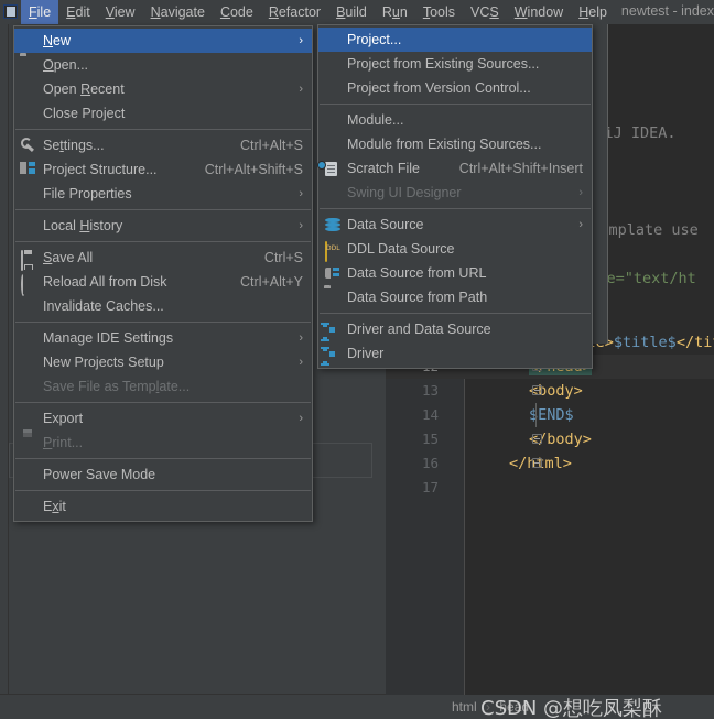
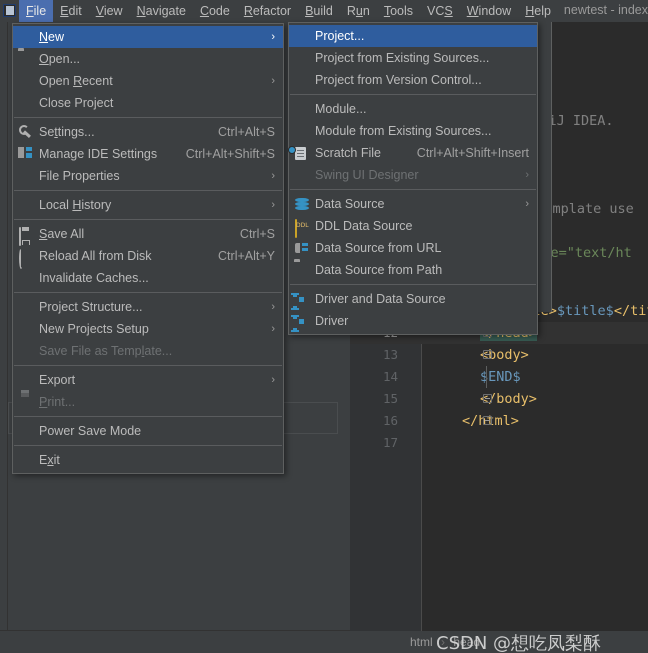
  mplate use
  e="text/ht
  body>
  $END$
  /body>
  </ml>
  13
  14
  15
  16
  17
  html › head
  CSDN @想吃凤梨酥
  File
  Edit
  View
  Navigate
  Code
  Refactor
  Build
  Run
  Tools
  VCS
  Window
  Help
  newtest - index
  New
  ›
  Open...
  Open Recent
  ›
  Close Project
  Settings...
  Ctrl+Alt+S
- Project Structure...
+ Manage IDE Settings
  Ctrl+Alt+Shift+S
  File Properties
  ›
  Local History
  ›
  Save All
  Ctrl+S
  Reload All from Disk
  Ctrl+Alt+Y
  Invalidate Caches...
- Manage IDE Settings
+ Project Structure...
  ›
  New Projects Setup
  ›
  Save File as Template...
  Export
  ›
  Print...
  Power Save Mode
  Exit
  Project...
  Project from Existing Sources...
  Project from Version Control...
  Module...
  Module from Existing Sources...
  Scratch File
  Ctrl+Alt+Shift+Insert
  Swing UI Designer
  ›
  Data Source
  ›
  DDL Data Source
  Data Source from URL
  Data Source from Path
  Driver and Data Source
  Driver
